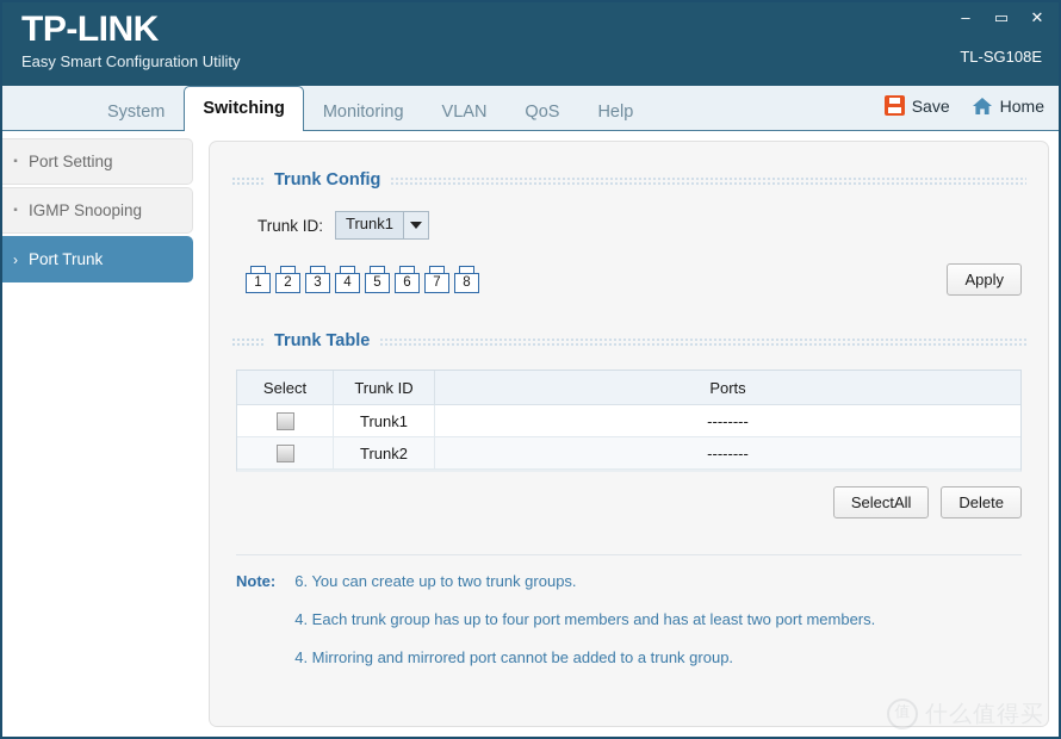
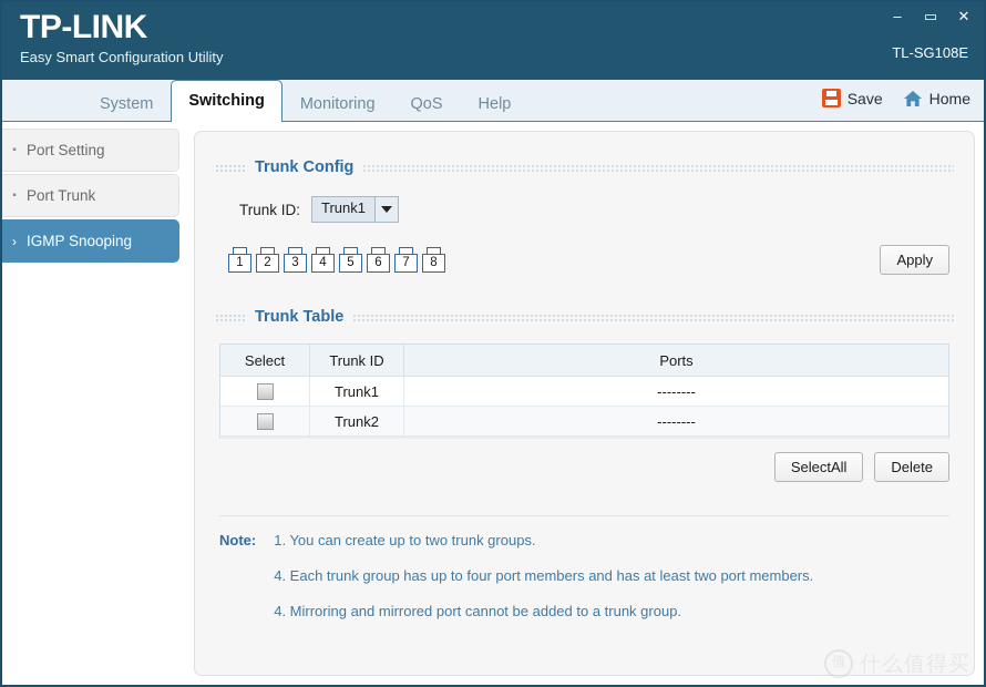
  TP-LINK
  Easy Smart Configuration Utility
  –
  ▭
  ✕
  TL-SG108E
  System
  Switching
  Monitoring
- VLAN
  QoS
  Help
  Save
  Home
  ▪
  Port Setting
  ▪
- IGMP Snooping
+ Port Trunk
  ›
- Port Trunk
+ IGMP Snooping
  Trunk Config
  Trunk ID:
  Trunk1
  1
  2
  3
  4
  5
  6
  7
  8
  Apply
  Trunk Table
  Select	Trunk ID	Ports
  	Trunk1	--------
  	Trunk2	--------
  SelectAll
  Delete
  Note:
- 6. You can create up to two trunk groups.
+ 1. You can create up to two trunk groups.
  4. Each trunk group has up to four port members and has at least two port members.
  4. Mirroring and mirrored port cannot be added to a trunk group.
  什么值得买
